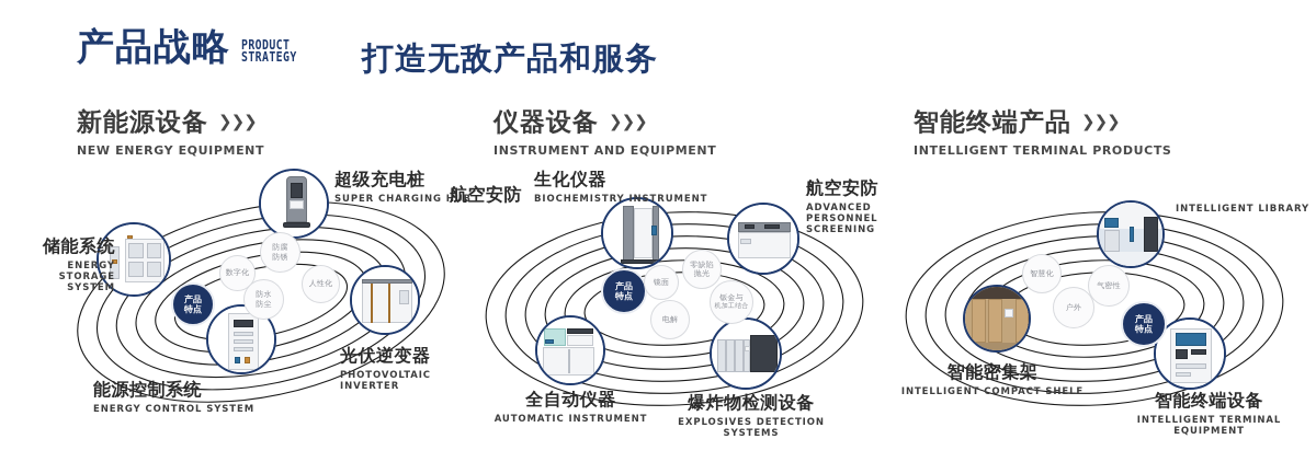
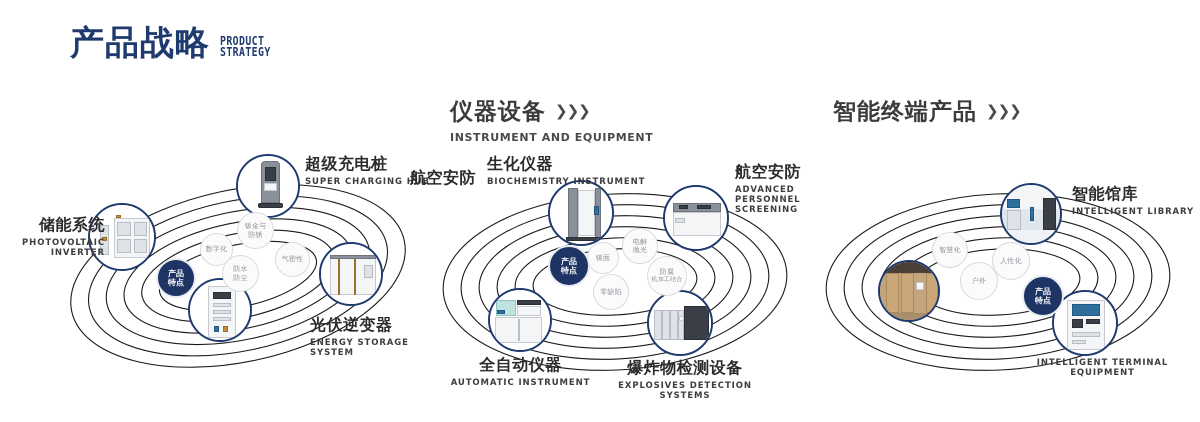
  产品战略
  PRODUCT
  STRATEGY
- 打造无敌产品和服务
- 新能源设备 ❯❯❯
- NEW ENERGY EQUIPMENT
  仪器设备 ❯❯❯
  INSTRUMENT AND EQUIPMENT
  智能终端产品 ❯❯❯
- INTELLIGENT TERMINAL PRODUCTS
  储能系统
- ENERGY STORAGE SYSTEM
+ PHOTOVOLTAIC INVERTER
  超级充电桩
  SUPER CHARGING HUB
  光伏逆变器
- PHOTOVOLTAIC INVERTER
+ ENERGY STORAGE SYSTEM
- 能源控制系统
- ENERGY CONTROL SYSTEM
  产品
  特点
  数字化
- 防腐
+ 钣金与
  防锈
  防水
  防尘
- 人性化
+ 气密性
  航空安防
  生化仪器
  BIOCHEMISTRY INSTRUMENT
  航空安防
  ADVANCED PERSONNEL SCREENING
  全自动仪器
  AUTOMATIC INSTRUMENT
  爆炸物检测设备
  EXPLOSIVES DETECTION SYSTEMS
  产品
  特点
  镜面
- 零缺陷
+ 电解
  抛光
- 电解
+ 零缺陷
- 钣金与
+ 防腐
+ 智能馆库
  INTELLIGENT LIBRARY
- 智能密集架
- INTELLIGENT COMPACT SHELF
- 智能终端设备
  INTELLIGENT TERMINAL EQUIPMENT
  产品
  特点
  智慧化
  户外
- 气密性
+ 人性化
